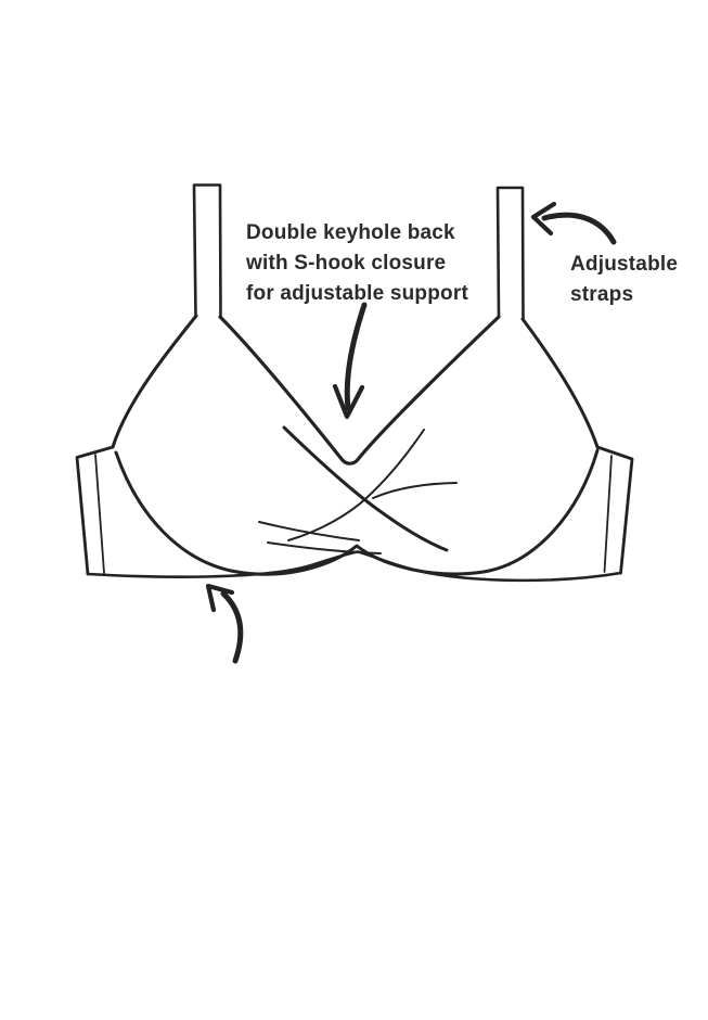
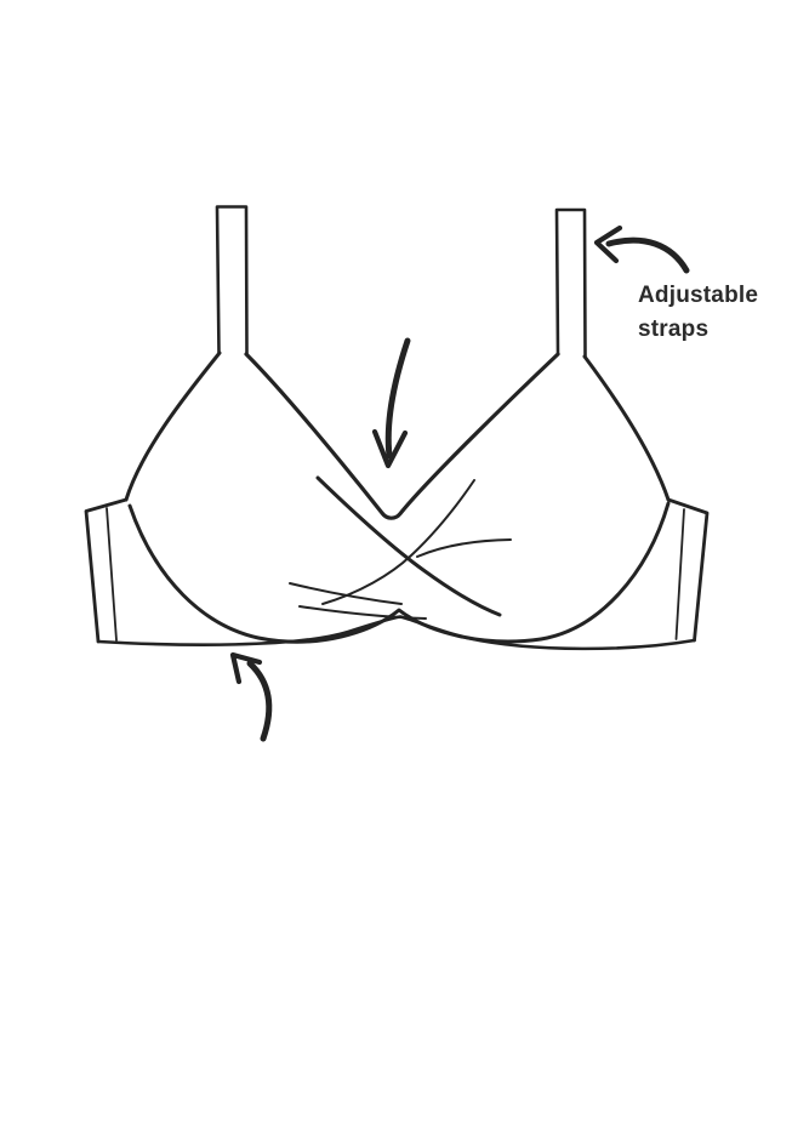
- Double keyhole back
- with S-hook closure
- for adjustable support
  Adjustable
  straps
